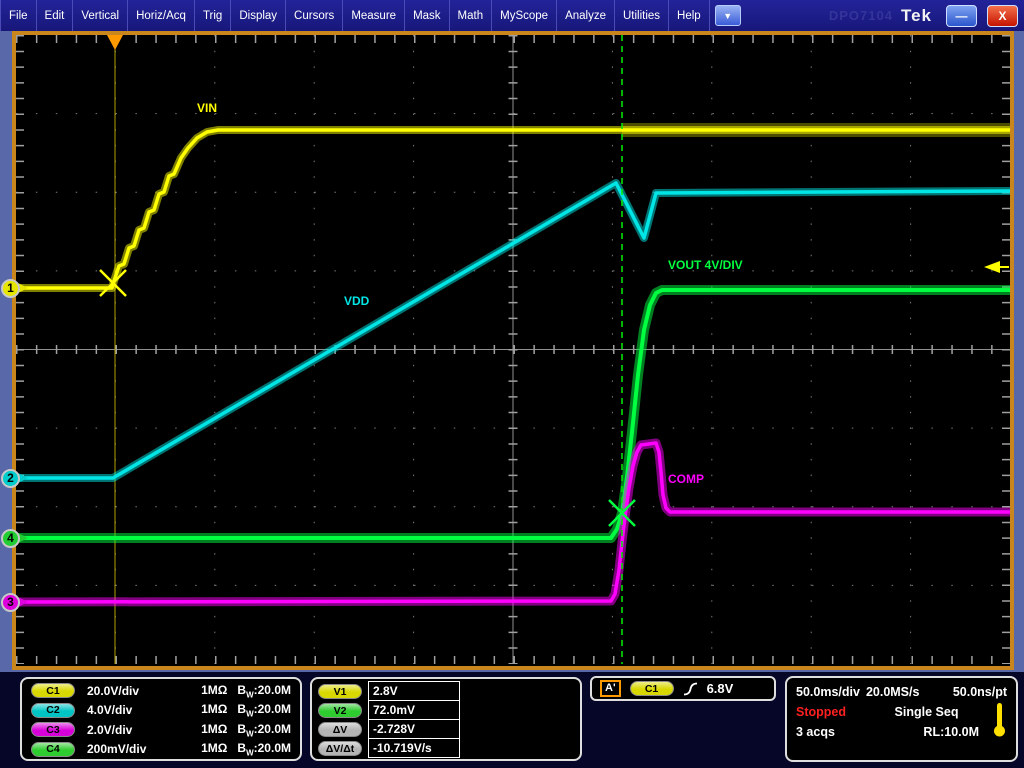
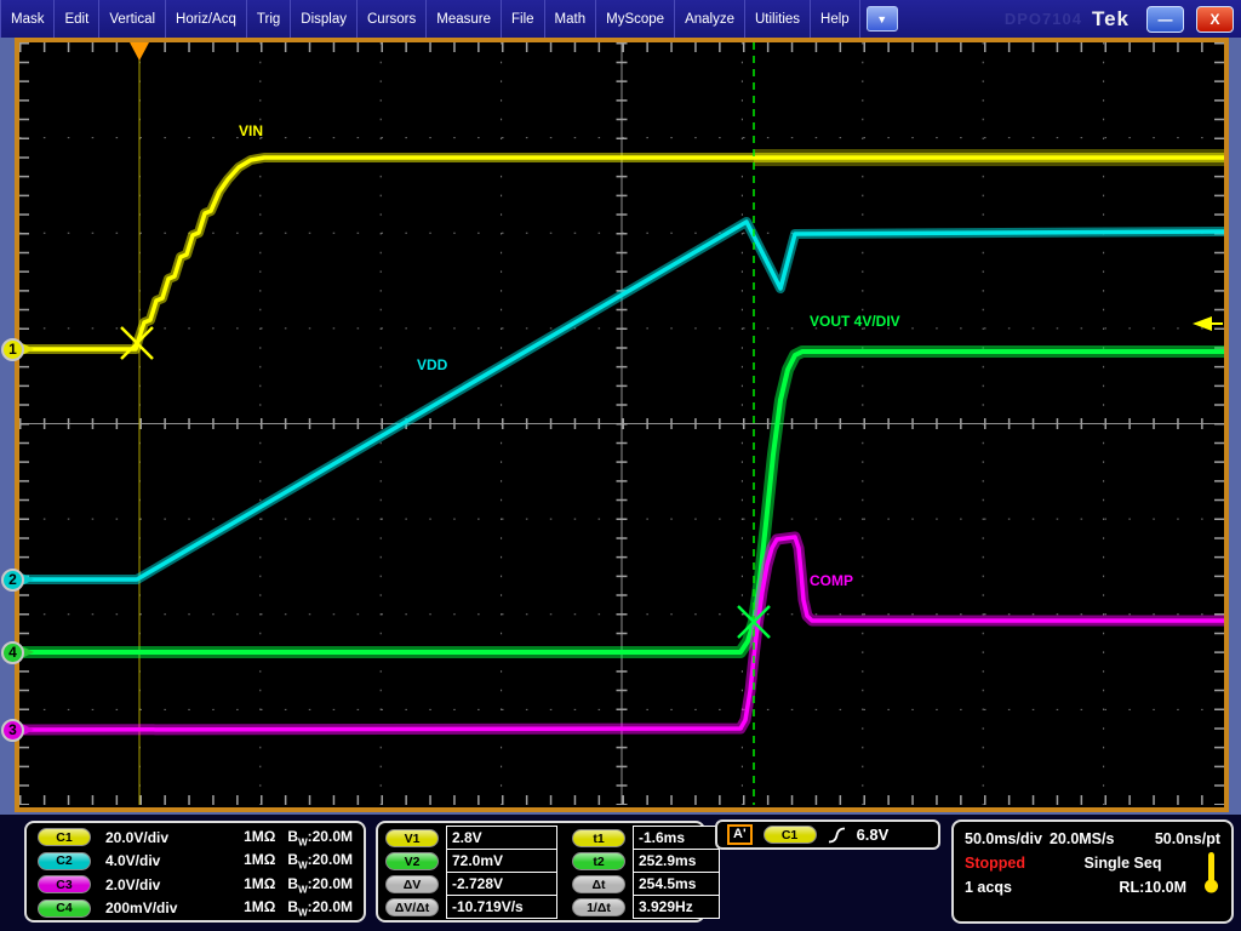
- File
+ Mask
  Edit
  Vertical
  Horiz/Acq
  Trig
  Display
  Cursors
  Measure
- Mask
+ File
  Math
  MyScope
  Analyze
  Utilities
  Help
  ▼
  DPO7104
  Tek
  —
  X
  VIN
  VDD
  VOUT 4V/DIV
  COMP
  1
  2
  4
  3
  C1
  20.0V/div
  1MΩ
  BW:20.0M
  C2
  4.0V/div
  1MΩ
  BW:20.0M
  C3
  2.0V/div
  1MΩ
  BW:20.0M
  C4
  200mV/div
  1MΩ
  BW:20.0M
  V1
  2.8V
  V2
  72.0mV
  ΔV
  -2.728V
  ΔV/Δt
  -10.719V/s
+ t1
+ -1.6ms
+ t2
+ 252.9ms
+ Δt
+ 254.5ms
+ 1/Δt
+ 3.929Hz
  A'
  C1
  6.8V
  50.0ms/div
  20.0MS/s
  50.0ns/pt
  Stopped
  Single Seq
- 3 acqs
+ 1 acqs
  RL:10.0M
